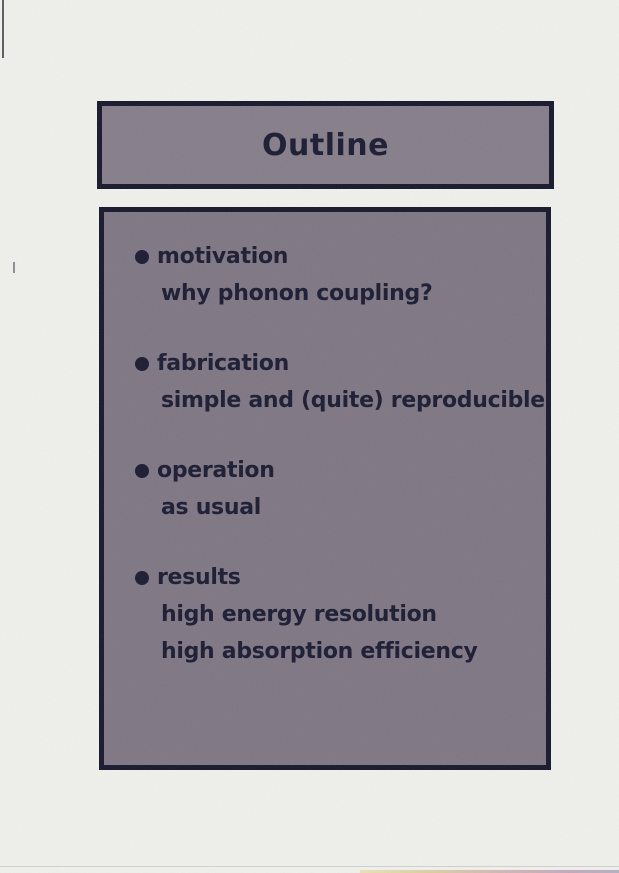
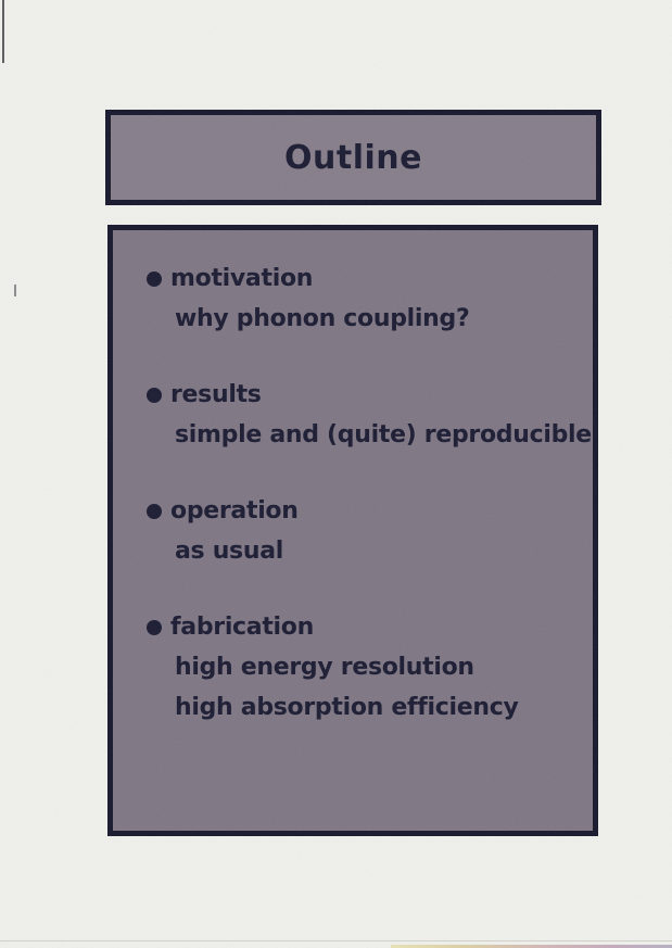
  Outline
  motivation
  why phonon coupling?
- fabrication
+ results
  simple and (quite) reproducible
  operation
  as usual
- results
+ fabrication
  high energy resolution
  high absorption efficiency
